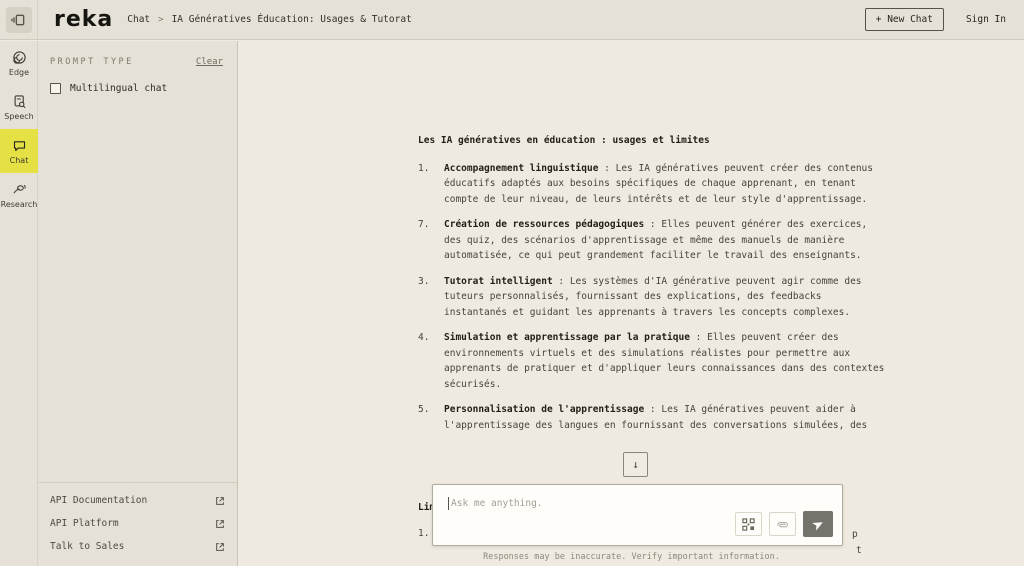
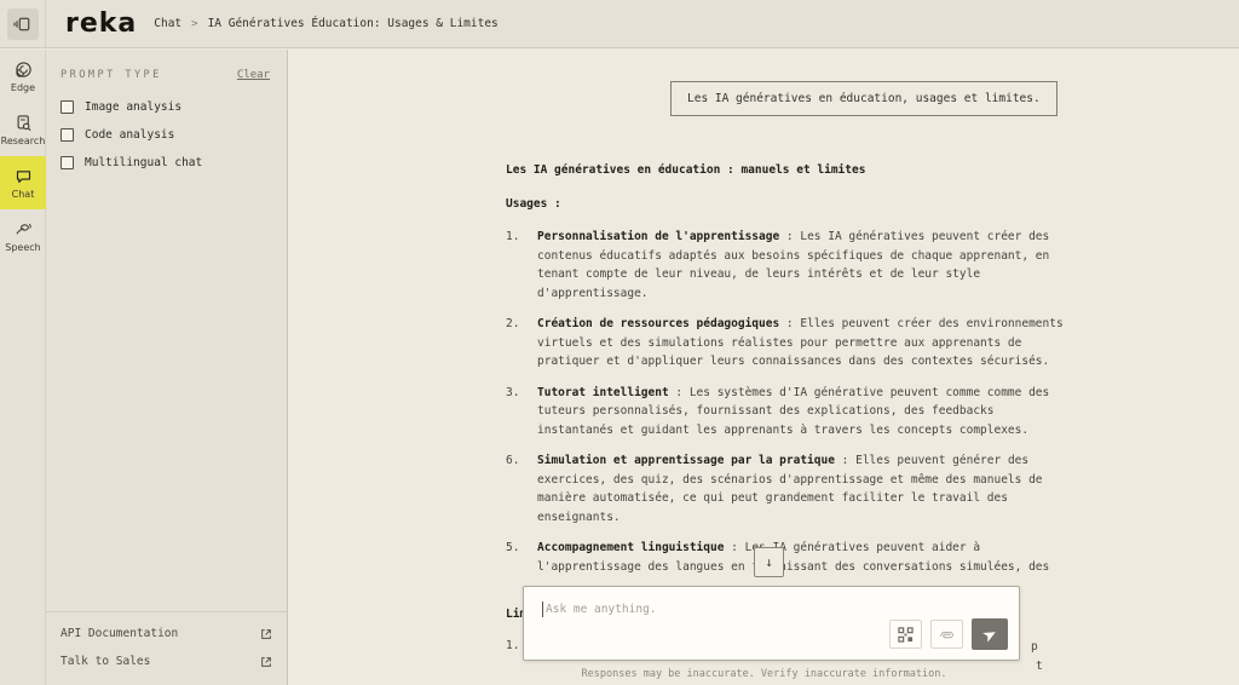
  reka
  Chat
  >
- IA Génératives Éducation: Usages & Tutorat
+ IA Génératives Éducation: Usages & Limites
- + New Chat
- Sign In
  Edge
- Speech
+ Research
  Chat
- Research
+ Speech
  PROMPT TYPE
  Clear
+ Image analysis
+ Code analysis
  Multilingual chat
  API Documentation
- API Platform
  Talk to Sales
+ Les IA génératives en éducation, usages et limites.
- Les IA génératives en éducation : usages et limites
+ Les IA génératives en éducation : manuels et limites
+ Usages :
  1.
- Accompagnement linguistique : Les IA génératives peuvent créer des contenus éducatifs adaptés aux besoins spécifiques de chaque apprenant, en tenant compte de leur niveau, de leurs intérêts et de leur style d'apprentissage.
+ Personnalisation de l'apprentissage : Les IA génératives peuvent créer des contenus éducatifs adaptés aux besoins spécifiques de chaque apprenant, en tenant compte de leur niveau, de leurs intérêts et de leur style d'apprentissage.
- 7.
+ 2.
- Création de ressources pédagogiques : Elles peuvent générer des exercices, des quiz, des scénarios d'apprentissage et même des manuels de manière automatisée, ce qui peut grandement faciliter le travail des enseignants.
+ Création de ressources pédagogiques : Elles peuvent créer des environnements virtuels et des simulations réalistes pour permettre aux apprenants de pratiquer et d'appliquer leurs connaissances dans des contextes sécurisés.
  3.
- Tutorat intelligent : Les systèmes d'IA générative peuvent agir comme des tuteurs personnalisés, fournissant des explications, des feedbacks instantanés et guidant les apprenants à travers les concepts complexes.
+ Tutorat intelligent : Les systèmes d'IA générative peuvent comme comme des tuteurs personnalisés, fournissant des explications, des feedbacks instantanés et guidant les apprenants à travers les concepts complexes.
- 4.
+ 6.
- Simulation et apprentissage par la pratique : Elles peuvent créer des environnements virtuels et des simulations réalistes pour permettre aux apprenants de pratiquer et d'appliquer leurs connaissances dans des contextes sécurisés.
+ Simulation et apprentissage par la pratique : Elles peuvent générer des exercices, des quiz, des scénarios d'apprentissage et même des manuels de manière automatisée, ce qui peut grandement faciliter le travail des enseignants.
  5.
- Personnalisation de l'apprentissage : Les IA génératives peuvent aider à l'apprentissage des langues en fournissant des conversations simulées, des
+ Accompagnement linguistique : L génératives peuvent aider à l'apprentissage des langues enissant des conversations simulées, des
  1.
  p
  t
  ↓
  Ask me anything.
- Responses may be inaccurate. Verify important information.
+ Responses may be inaccurate. Verify inaccurate information.
